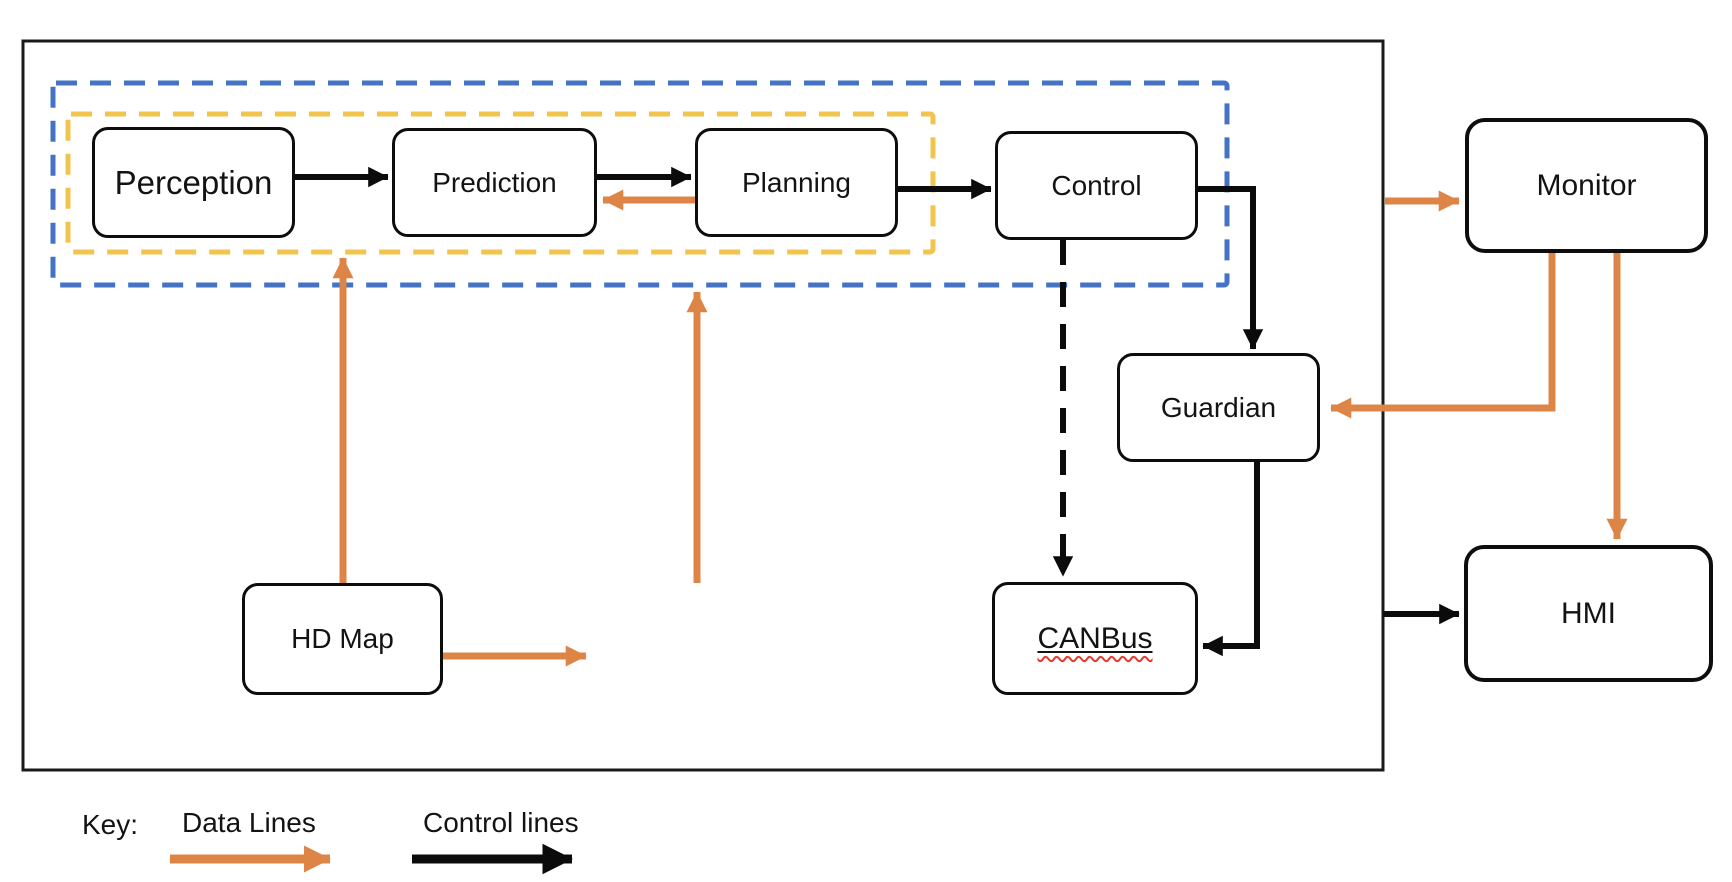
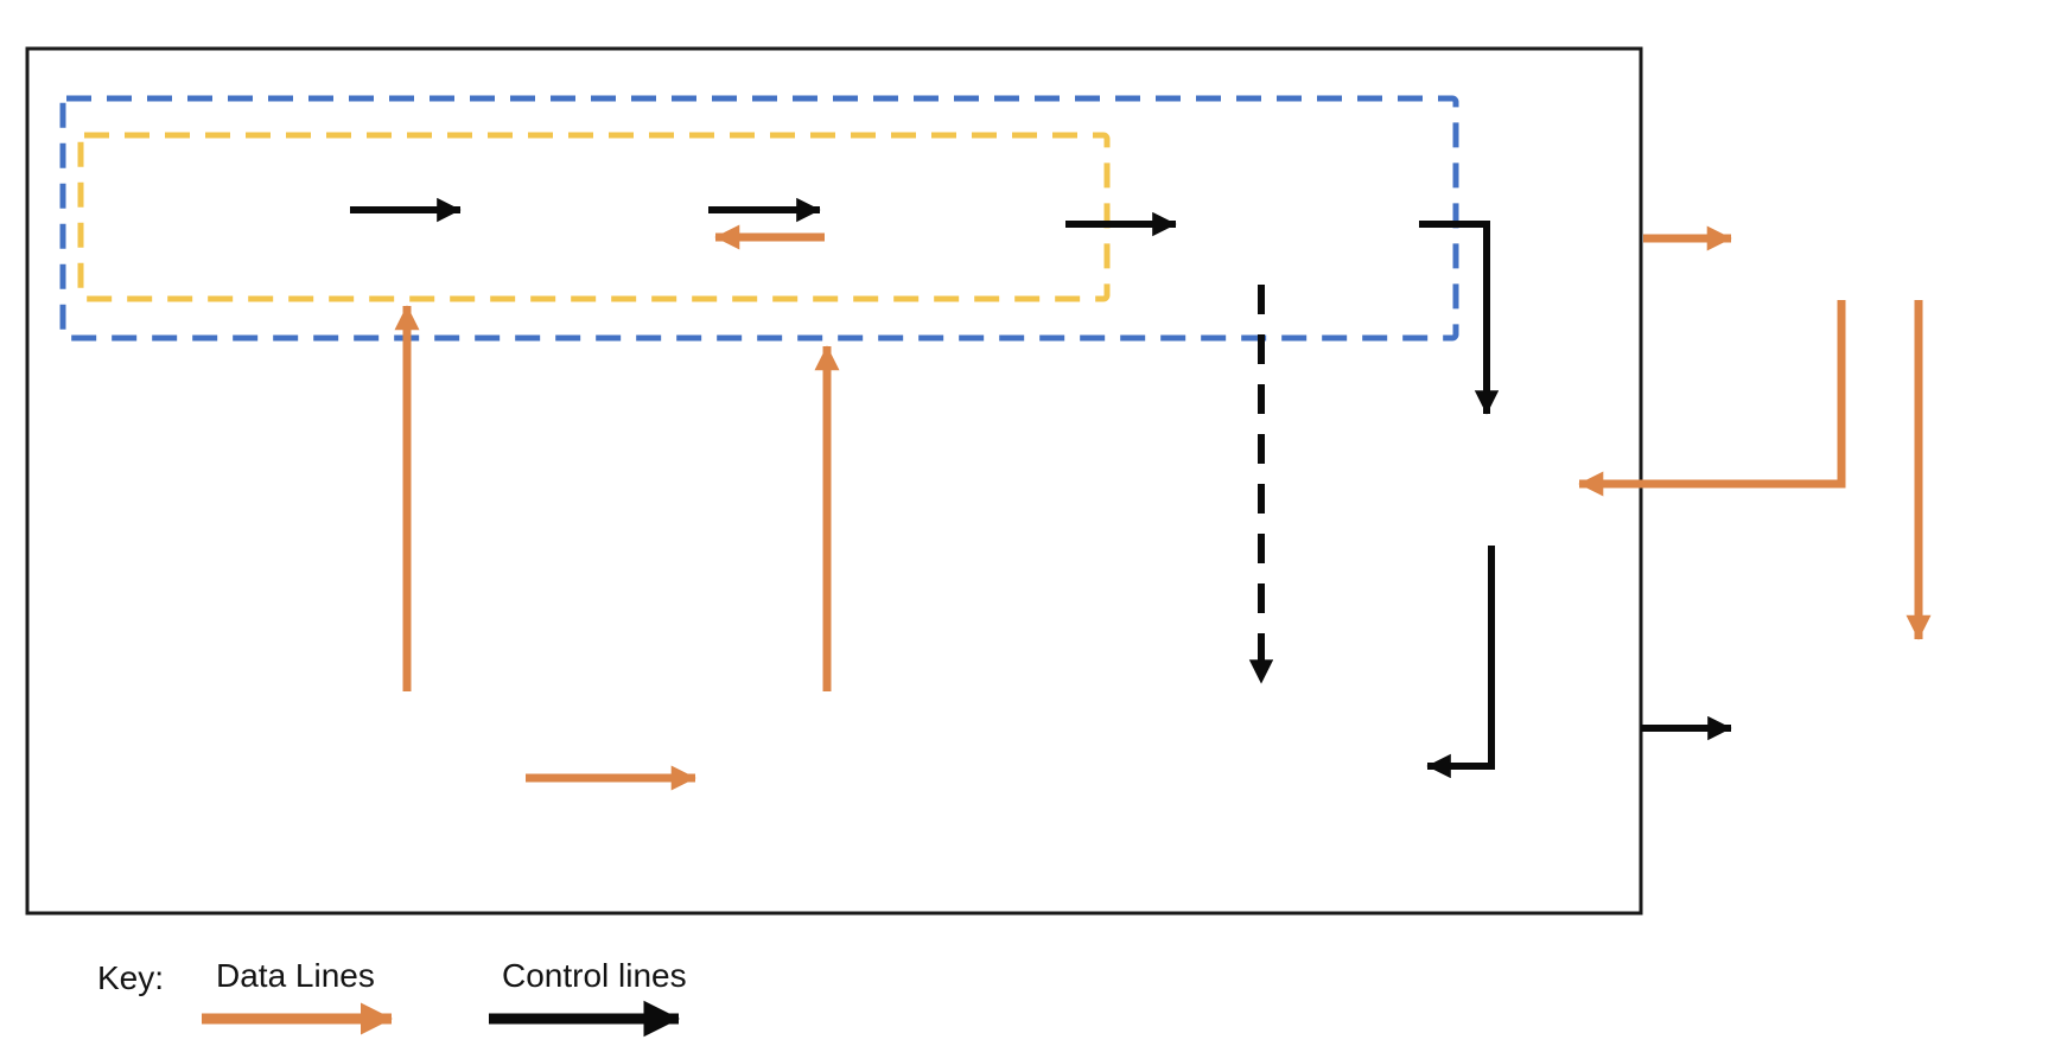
- Perception
- Prediction
- Planning
- Control
- Monitor
- Guardian
- CANBus
- HD Map
- HMI
  Key:
  Data Lines
  Control lines
